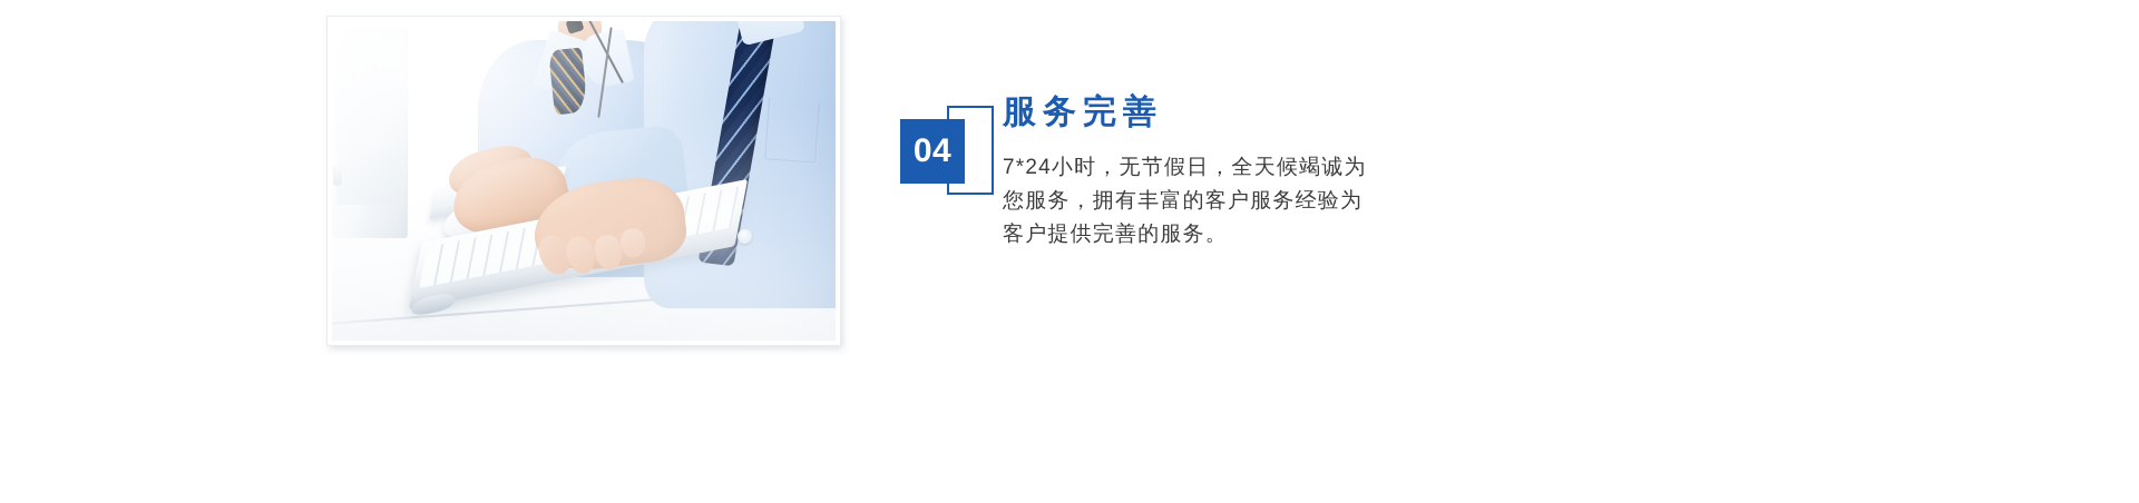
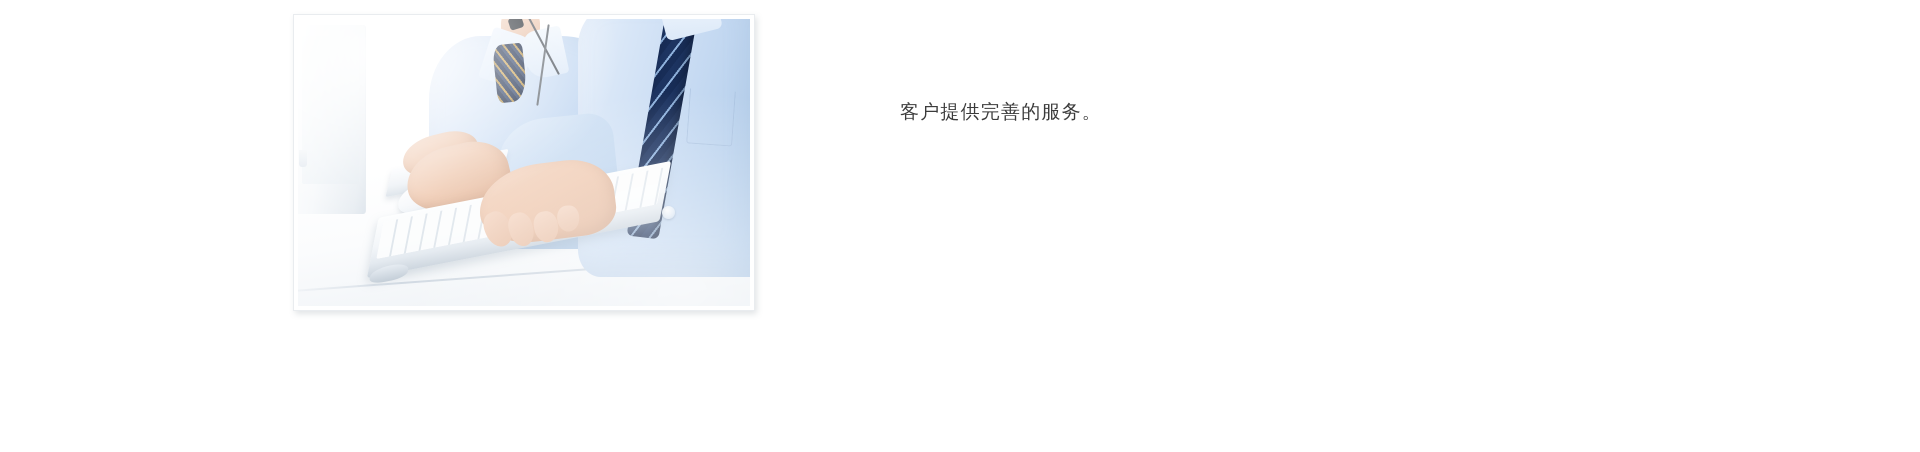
- 04
- 服务完善
- 7*24小时，无节假日，全天候竭诚为
- 您服务，拥有丰富的客户服务经验为
  客户提供完善的服务。
